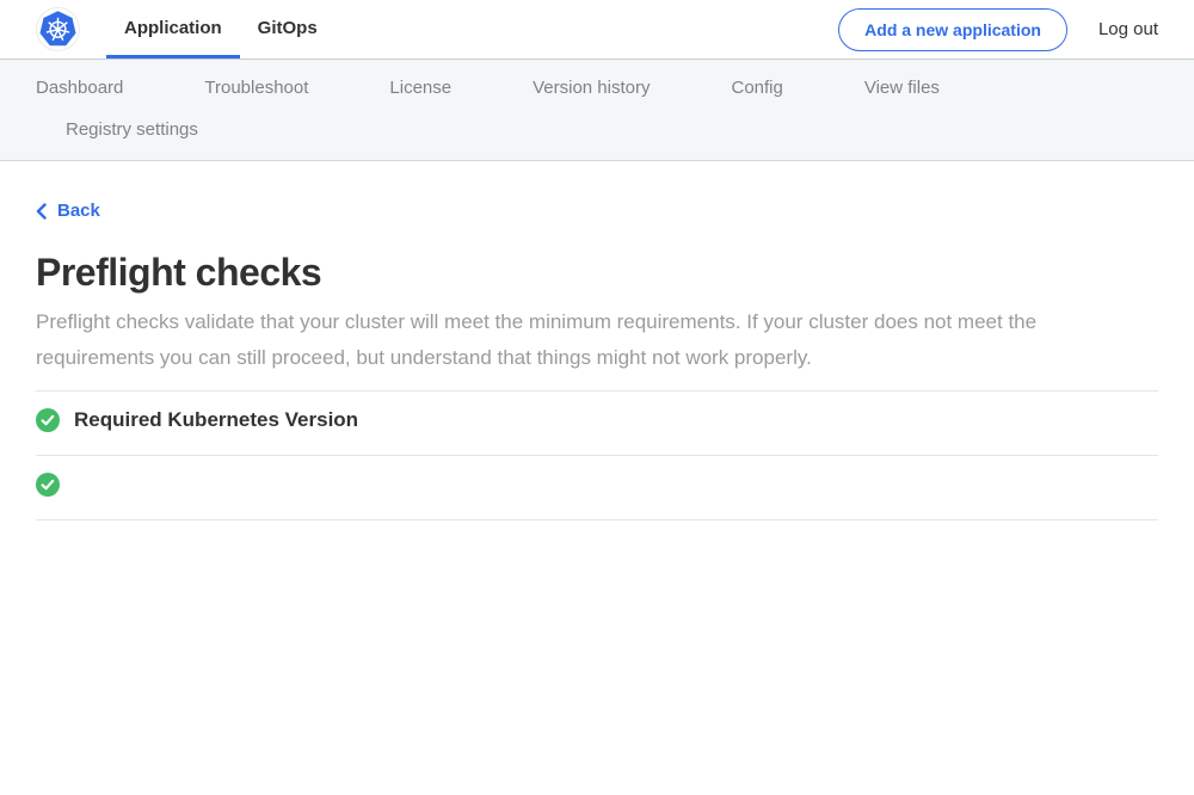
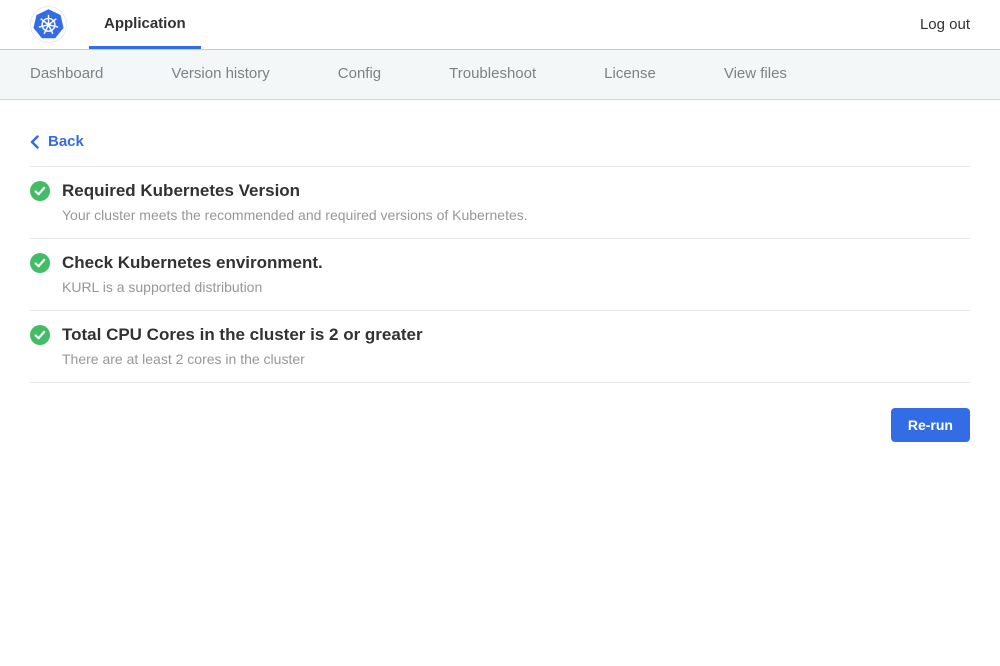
  Application
- GitOps
- Add a new application
  Log out
  Dashboard
- Troubleshoot
+ Version history
- License
+ Config
- Version history
+ Troubleshoot
- Config
+ License
  View files
- Registry settings
  Back
- Preflight checks
- Preflight checks validate that your cluster will meet the minimum requirements. If your cluster does not meet the requirements you can still proceed, but understand that things might not work properly.
  Required Kubernetes Version
+ Your cluster meets the recommended and required versions of Kubernetes.
+ Check Kubernetes environment.
+ KURL is a supported distribution
+ Total CPU Cores in the cluster is 2 or greater
+ There are at least 2 cores in the cluster
+ Re-run
